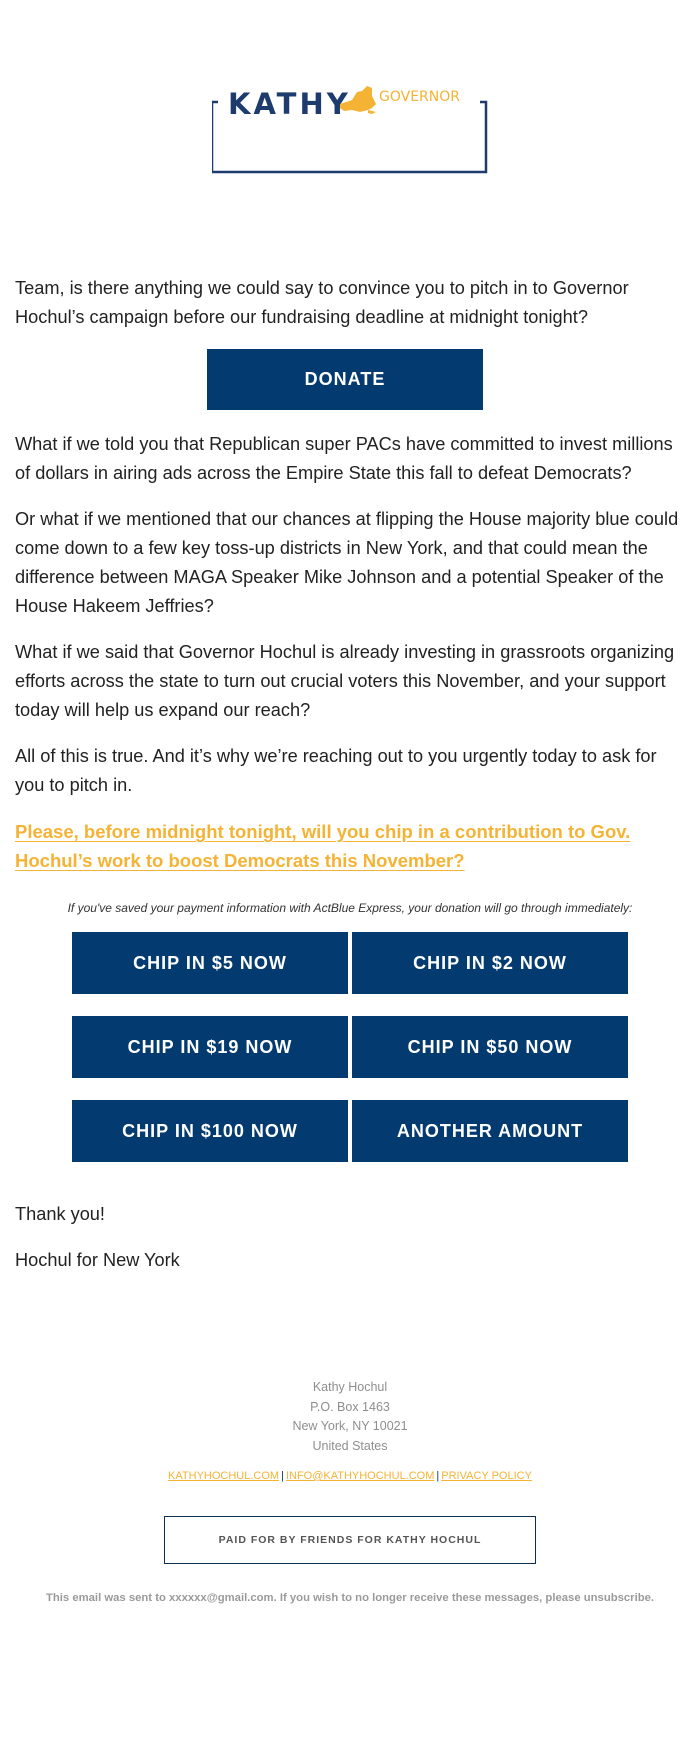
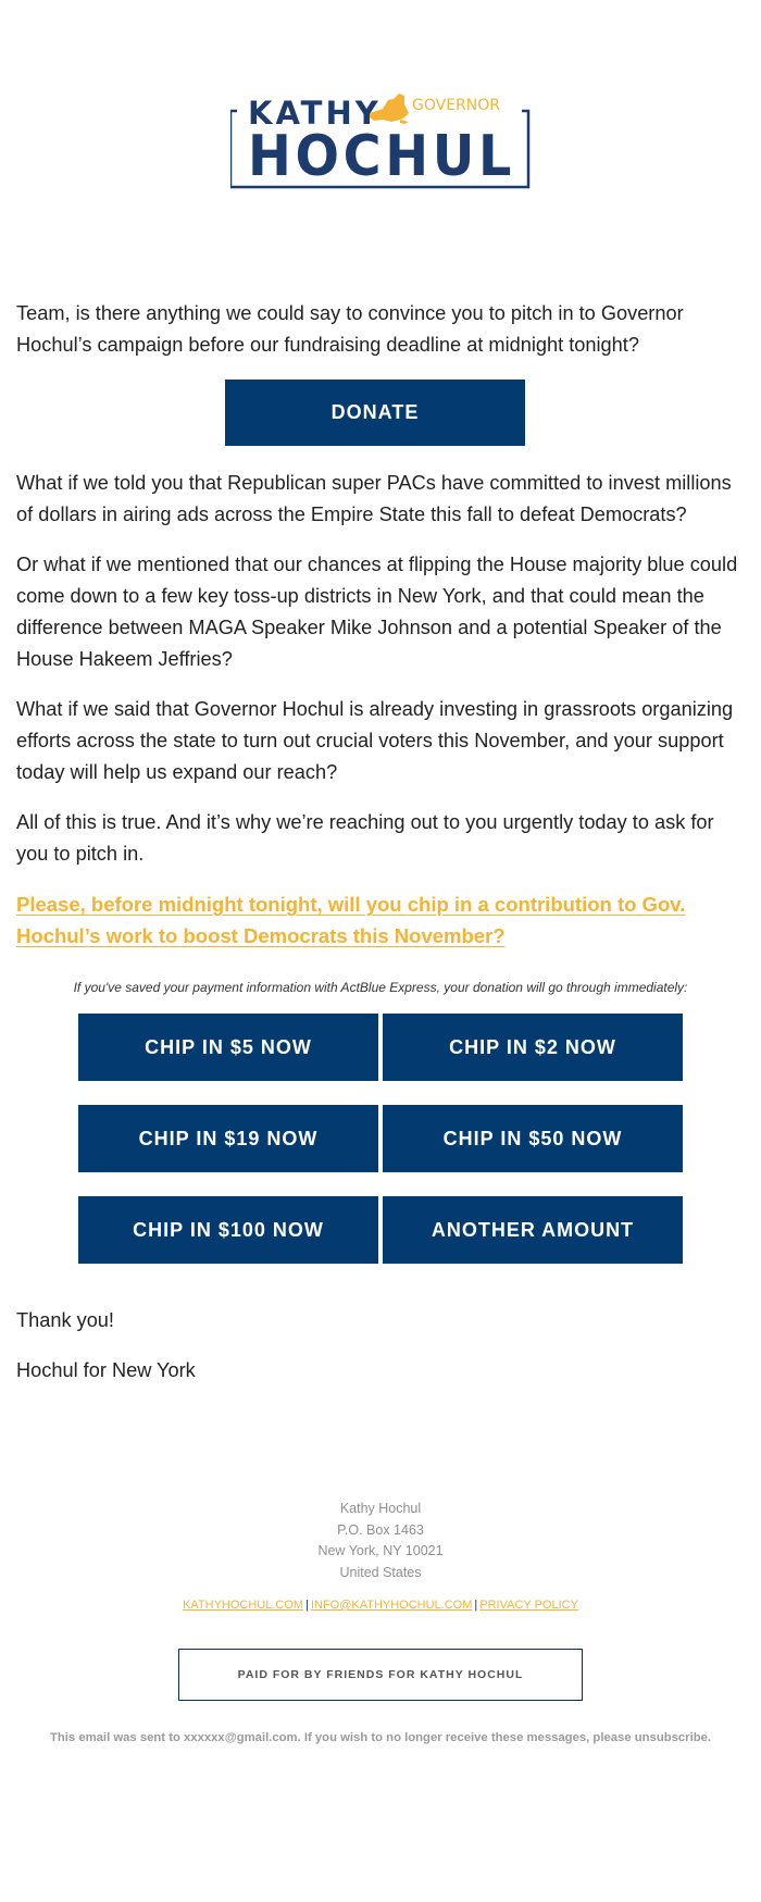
  KATHY
  GOVERNOR
+ HOCHUL
  Team, is there anything we could say to convince you to pitch in to Governor Hochul’s campaign before our fundraising deadline at midnight tonight?
  DONATE
  What if we told you that Republican super PACs have committed to invest millions of dollars in airing ads across the Empire State this fall to defeat Democrats?
  Or what if we mentioned that our chances at flipping the House majority blue could come down to a few key toss-up districts in New York, and that could mean the difference between MAGA Speaker Mike Johnson and a potential Speaker of the House Hakeem Jeffries?
  What if we said that Governor Hochul is already investing in grassroots organizing efforts across the state to turn out crucial voters this November, and your support today will help us expand our reach?
  All of this is true. And it’s why we’re reaching out to you urgently today to ask for you to pitch in.
  Please, before midnight tonight, will you chip in a contribution to Gov. Hochul’s work to boost Democrats this November?
  If you've saved your payment information with ActBlue Express, your donation will go through immediately:
  CHIP IN $5 NOW
  CHIP IN $2 NOW
  CHIP IN $19 NOW
  CHIP IN $50 NOW
  CHIP IN $100 NOW
  ANOTHER AMOUNT
  Thank you!
  Hochul for New York
  Kathy Hochul
  P.O. Box 1463
  New York, NY 10021
  United States
  KATHYHOCHUL.COM | INFO@KATHYHOCHUL.COM | PRIVACY POLICY
  PAID FOR BY FRIENDS FOR KATHY HOCHUL
  This email was sent to xxxxxx@gmail.com. If you wish to no longer receive these messages, please unsubscribe.
